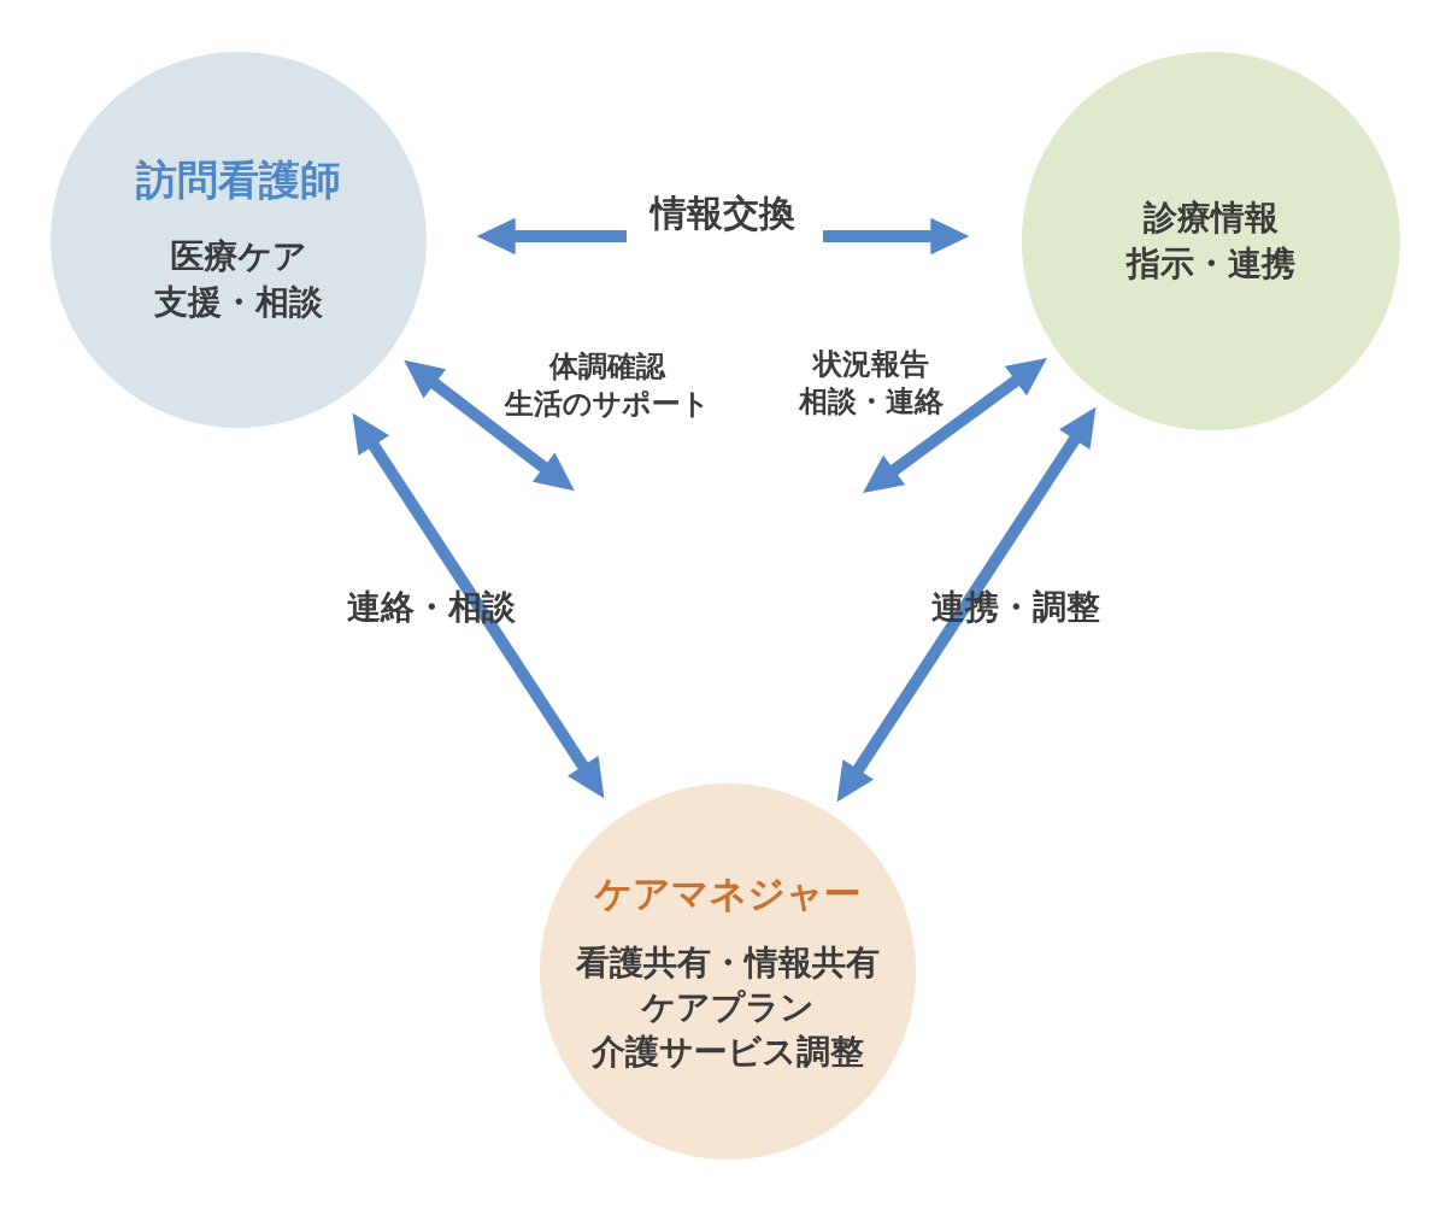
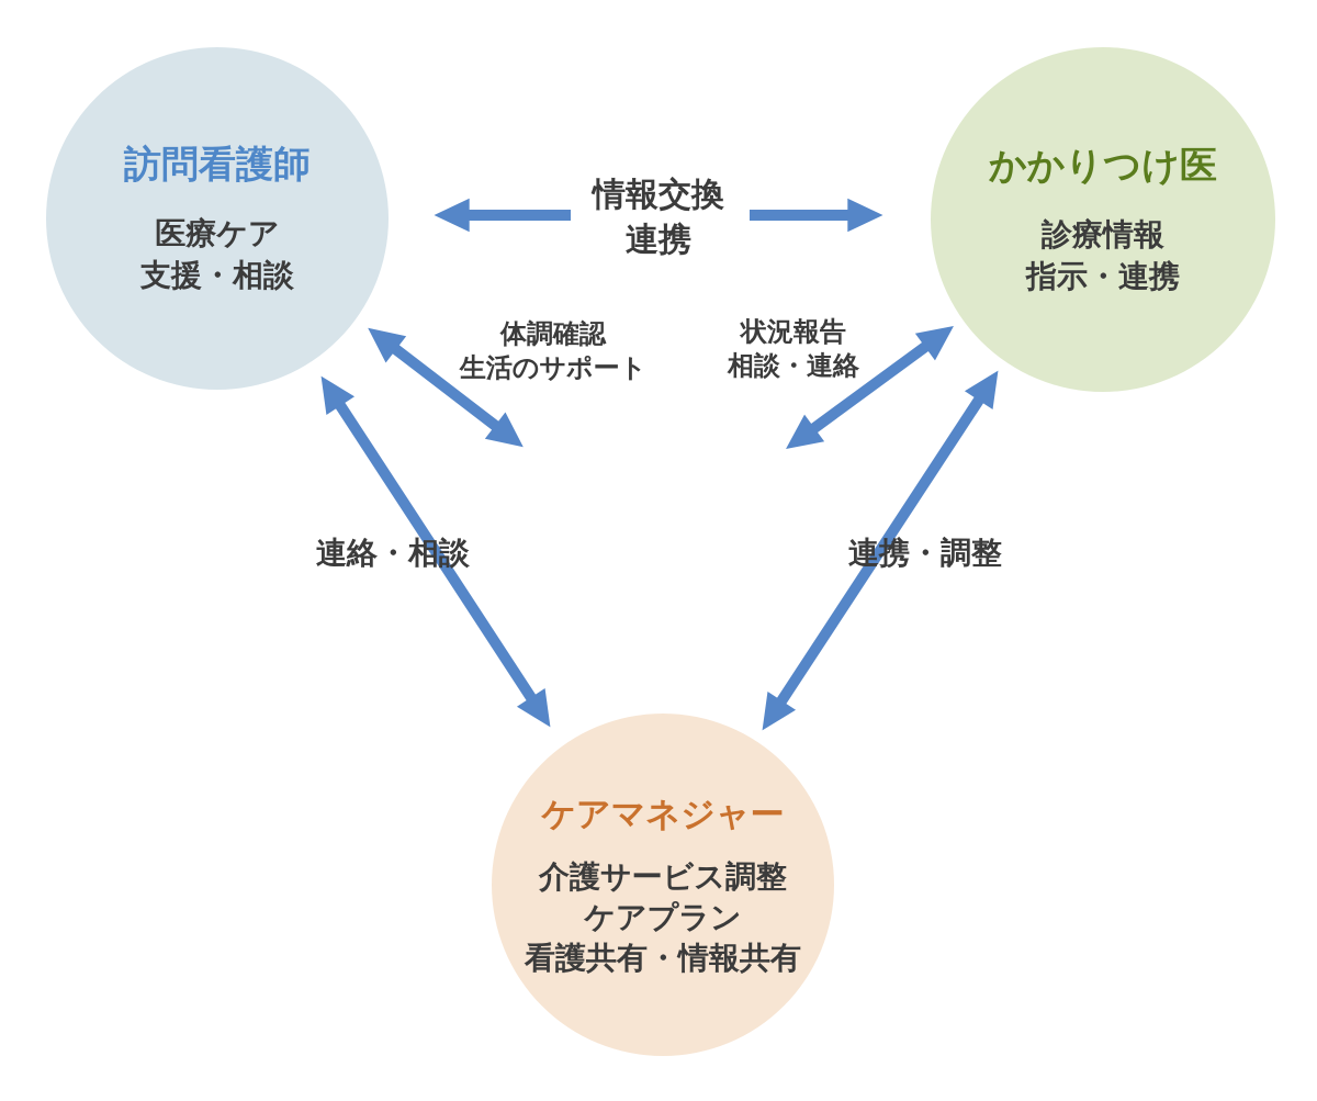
  訪問看護師
  医療ケア
  支援・相談
+ かかりつけ医
  診療情報
  指示・連携
  ケアマネジャー
- 看護共有・情報共有
+ 介護サービス調整
  ケアプラン
- 介護サービス調整
+ 看護共有・情報共有
  情報交換
+ 連携
  体調確認
  生活のサポート
  状況報告
  相談・連絡
  連絡・相談
  連携・調整
